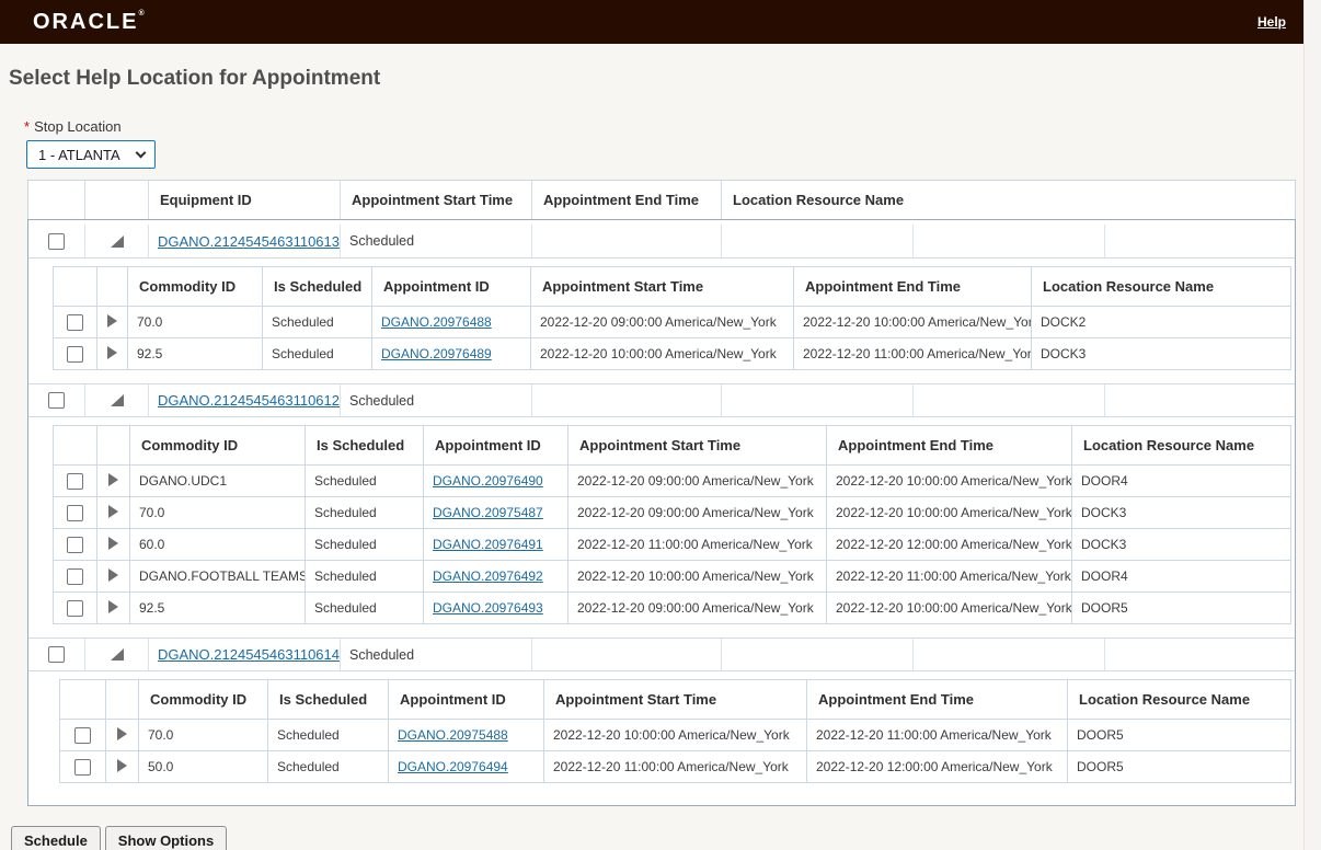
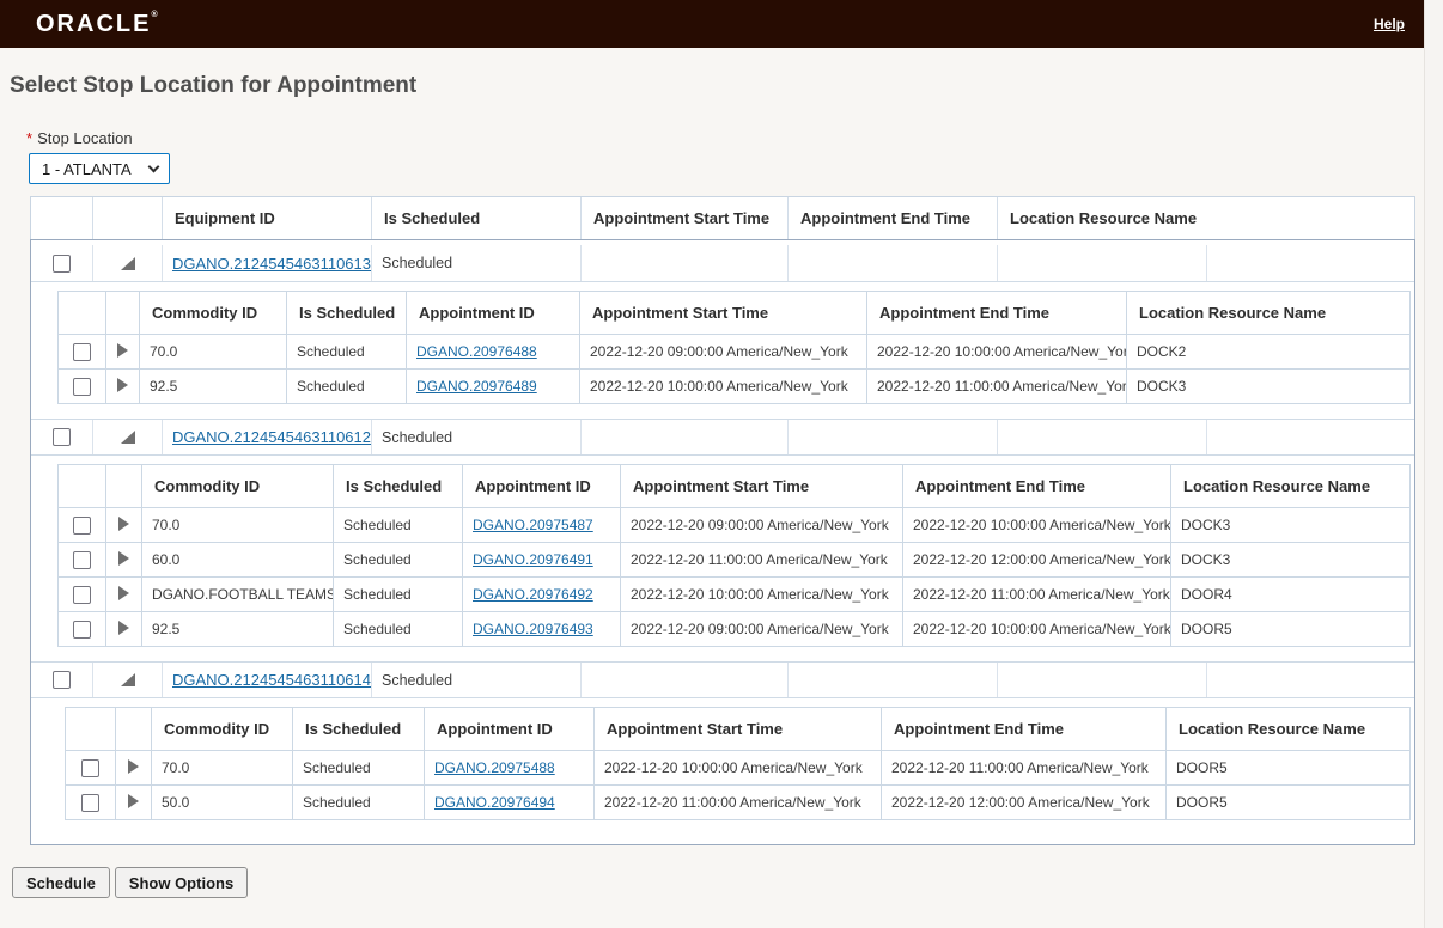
  ORACLE
  Help
- Select Help Location for Appointment
+ Select Stop Location for Appointment
  * Stop Location
  1 - ATLANTA
  Equipment ID
+ Is Scheduled
  Appointment Start Time
  Appointment End Time
  Location Resource Name
  DGANO.2124545463110613
  Scheduled
  		Commodity ID	Is Scheduled	Appointment ID	Appointment Start Time	Appointment End Time	Location Resource Name
  		70.0	Scheduled	DGANO.20976488	2022-12-20 09:00:00 America/New_York	2022-12-20 10:00:00 America/New_Yor	DOCK2
  		92.5	Scheduled	DGANO.20976489	2022-12-20 10:00:00 America/New_York	2022-12-20 11:00:00 America/New_Yor	DOCK3
  DGANO.2124545463110612
  Scheduled
  		Commodity ID	Is Scheduled	Appointment ID	Appointment Start Time	Appointment End Time	Location Resource Name
- 		DGANO.UDC1	Scheduled	DGANO.20976490	2022-12-20 09:00:00 America/New_York	2022-12-20 10:00:00 America/New_York	DOOR4
  		70.0	Scheduled	DGANO.20975487	2022-12-20 09:00:00 America/New_York	2022-12-20 10:00:00 America/New_York	DOCK3
  		60.0	Scheduled	DGANO.20976491	2022-12-20 11:00:00 America/New_York	2022-12-20 12:00:00 America/New_York	DOCK3
  		DGANO.FOOTBALL TEAMS	Scheduled	DGANO.20976492	2022-12-20 10:00:00 America/New_York	2022-12-20 11:00:00 America/New_York	DOOR4
  		92.5	Scheduled	DGANO.20976493	2022-12-20 09:00:00 America/New_York	2022-12-20 10:00:00 America/New_York	DOOR5
  DGANO.2124545463110614
  Scheduled
  		Commodity ID	Is Scheduled	Appointment ID	Appointment Start Time	Appointment End Time	Location Resource Name
  		70.0	Scheduled	DGANO.20975488	2022-12-20 10:00:00 America/New_York	2022-12-20 11:00:00 America/New_York	DOOR5
  		50.0	Scheduled	DGANO.20976494	2022-12-20 11:00:00 America/New_York	2022-12-20 12:00:00 America/New_York	DOOR5
  Schedule
  Show Options
